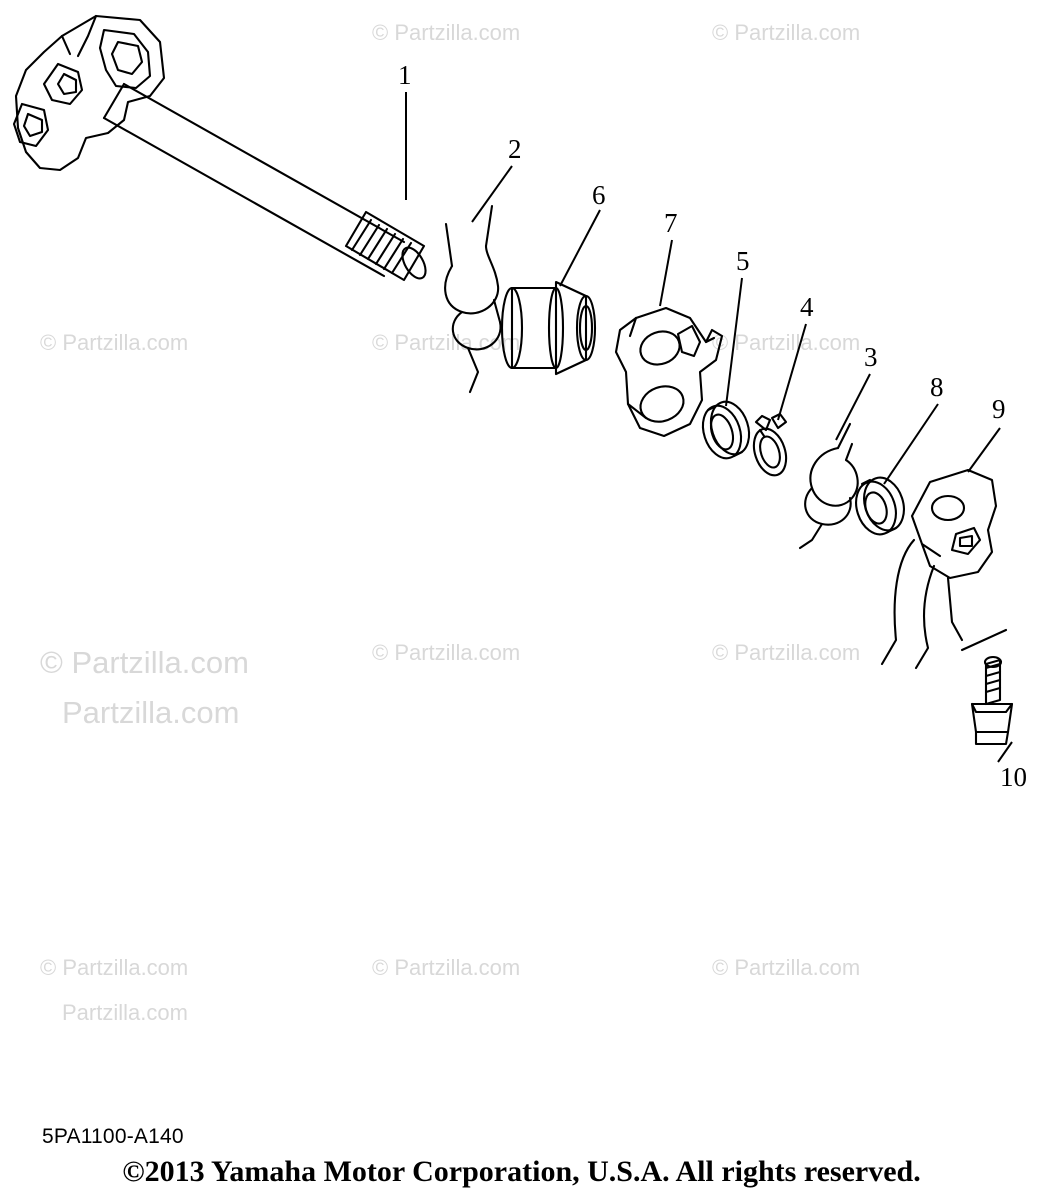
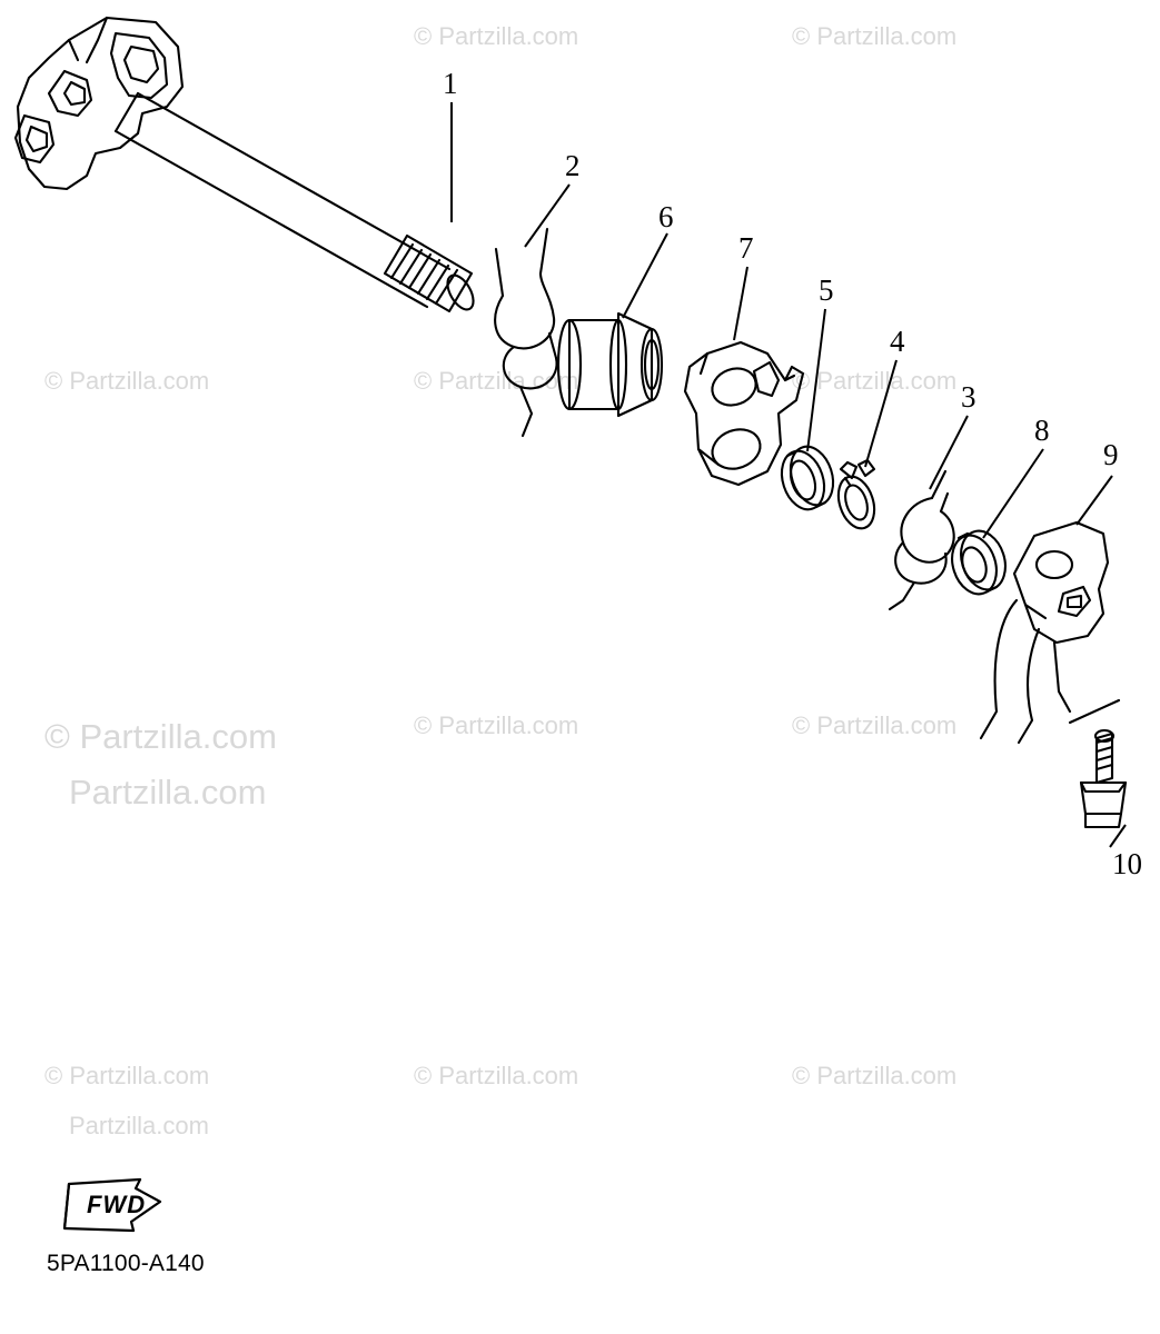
  © Partzilla.com
  Partzilla.com
  © Partzilla.com
  © Partzilla.com
  © Partzilla.com
  © Partzila.co
  Partzilla.com
  © Partzilla.com
  © Partzilla.com
  © Partzilla.com
  Partzilla.com
  © Partzilla.com
  © Partzilla.com
  1
  2
  6
  7
  5
  4
  3
  8
  9
  10
+ FWD
  5PA1100-A140
- ©2013 Yamaha Motor Corporation, U.S.A. All rights reserved.
